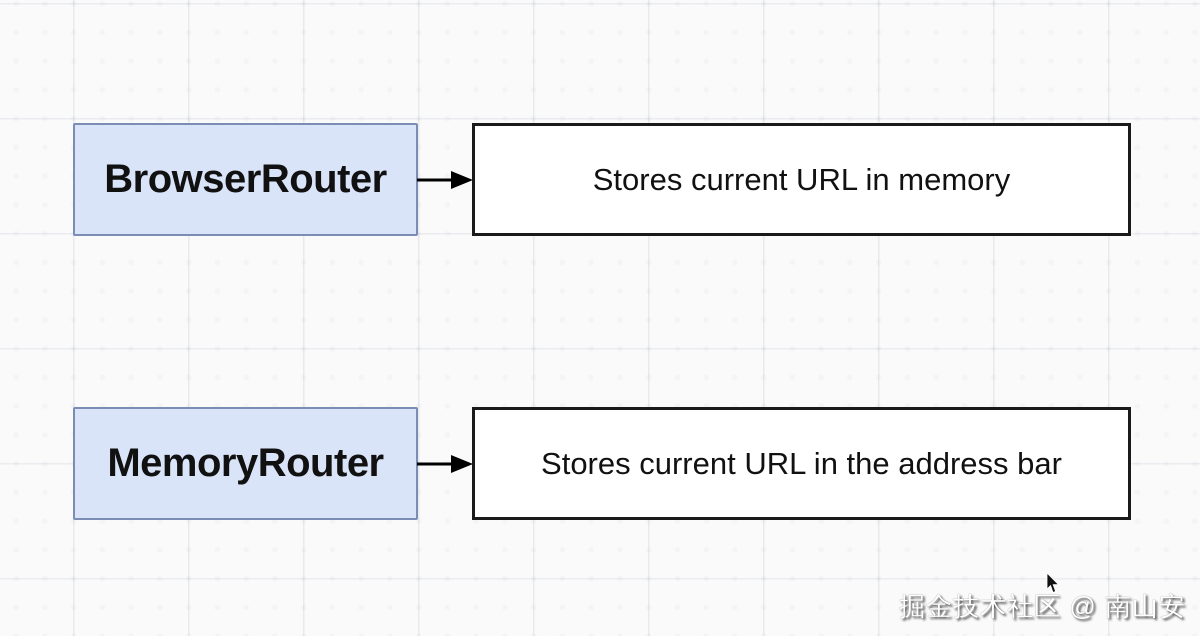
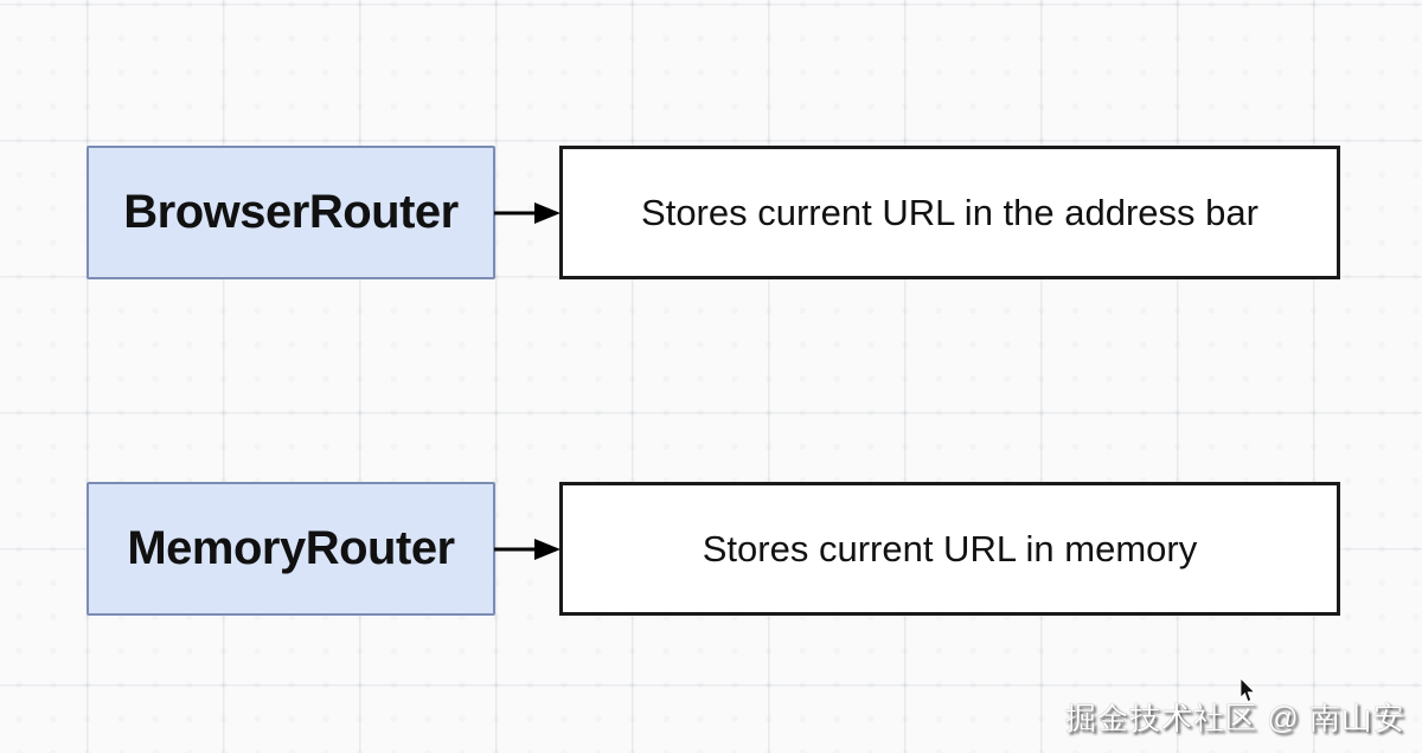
  BrowserRouter
- Stores current URL in memory
+ Stores current URL in the address bar
  MemoryRouter
- Stores current URL in the address bar
+ Stores current URL in memory
  掘金技术社区 @ 南山安
